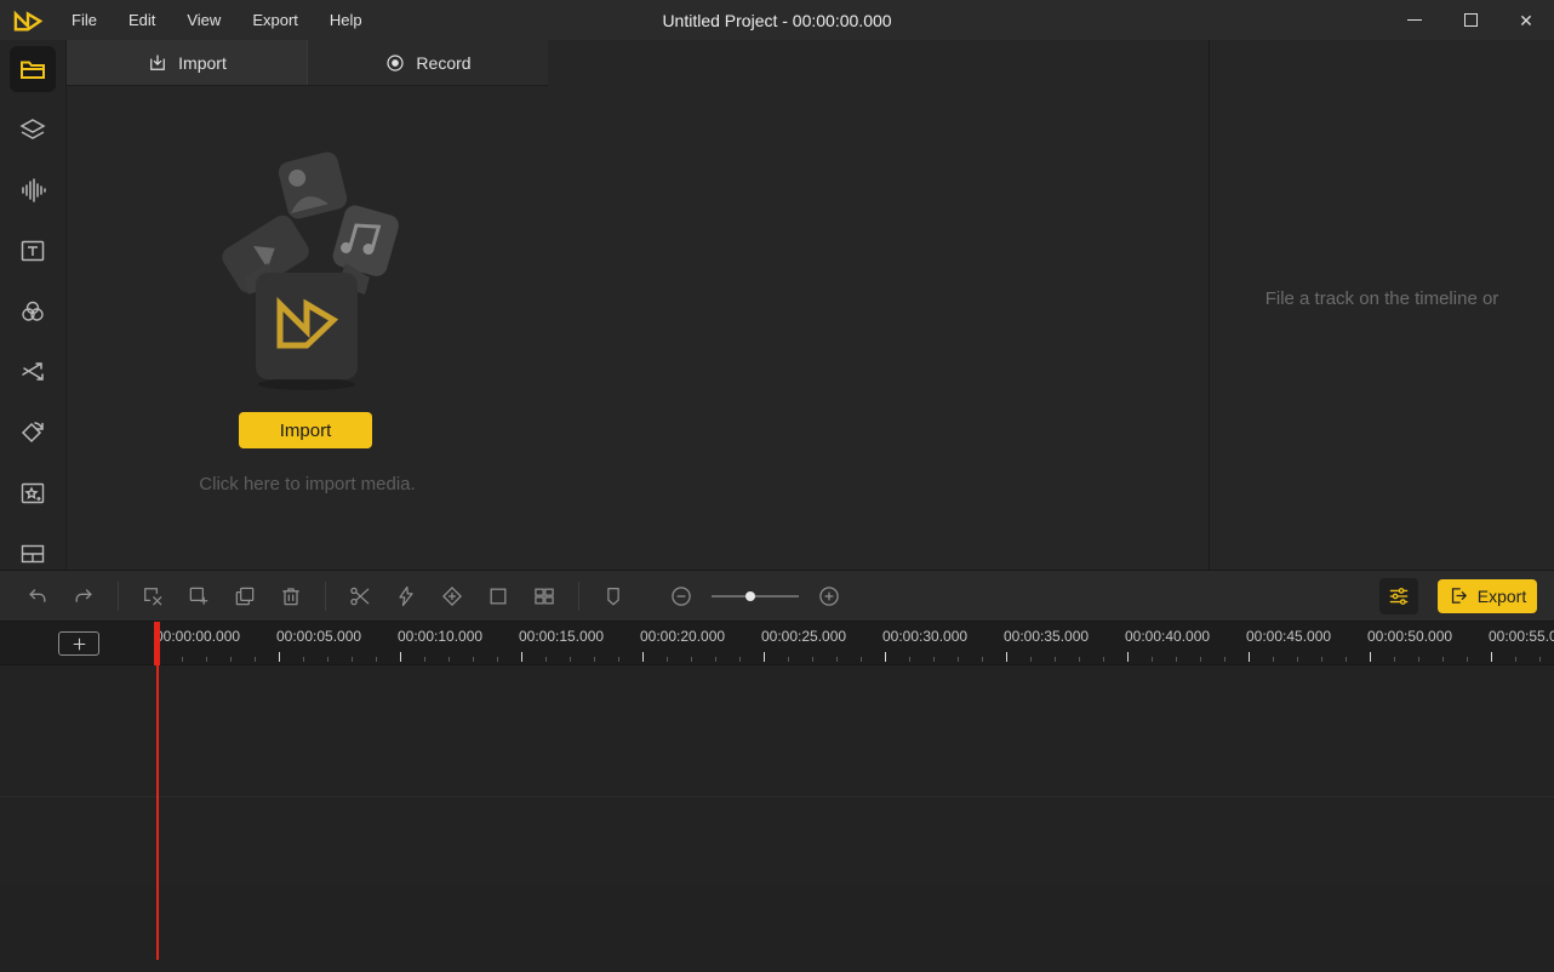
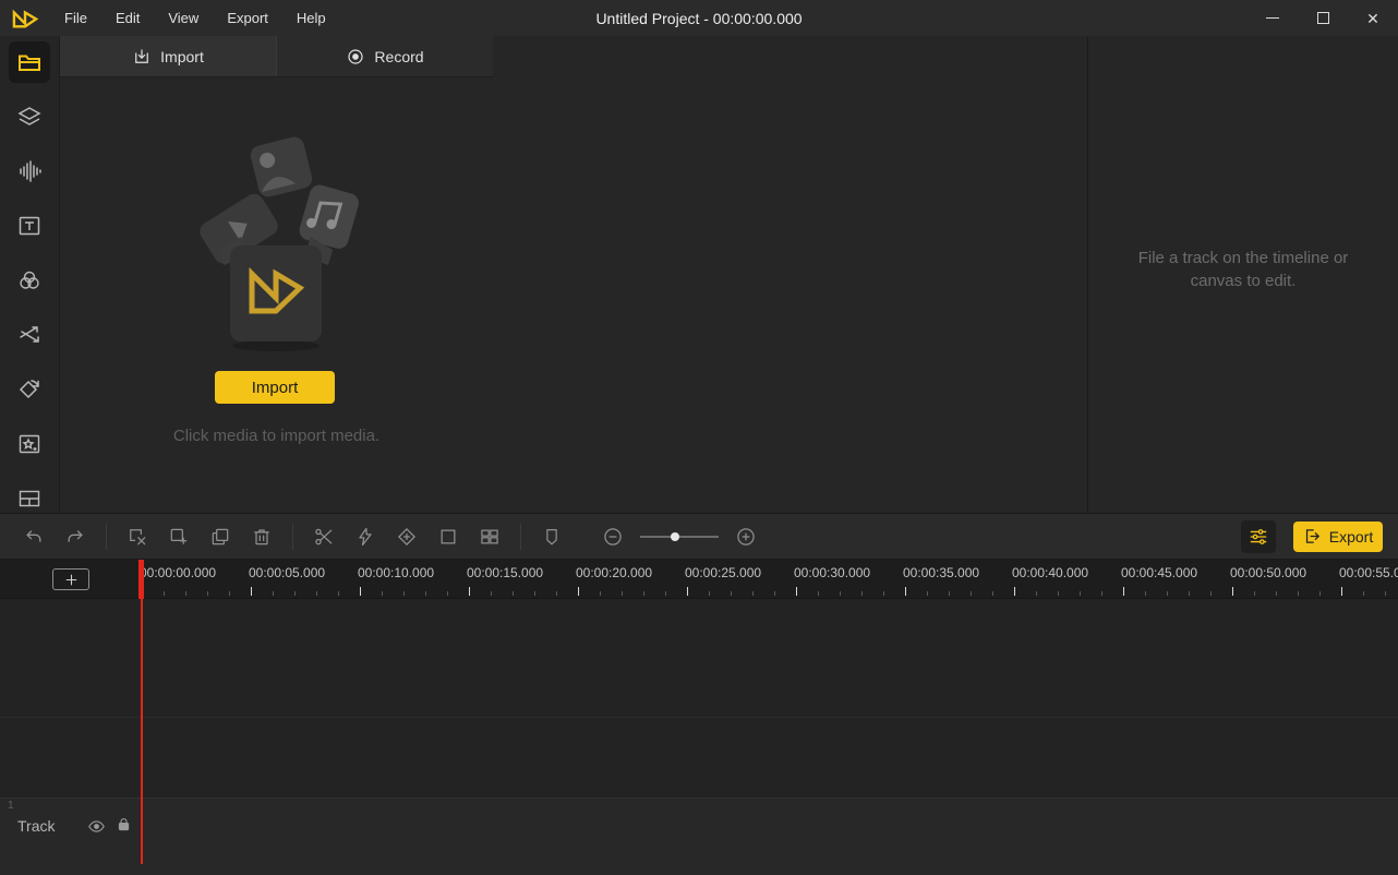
  File
  Edit
  View
  Export
  Help
  Untitled Project - 00:00:00.000
  ✕
  Import
  Record
  Import
- Click here to import media.
+ Click media to import media.
  File a track on the timeline or
+ canvas to edit.
  Export
  0:00:00.000
  00:00:05.000
  00:00:10.000
  00:00:15.000
  00:00:20.000
  00:00:25.000
  00:00:30.000
  00:00:35.000
  00:00:40.000
  00:00:45.000
  00:00:50.000
  00:00:55.0
+ 1
+ Track
